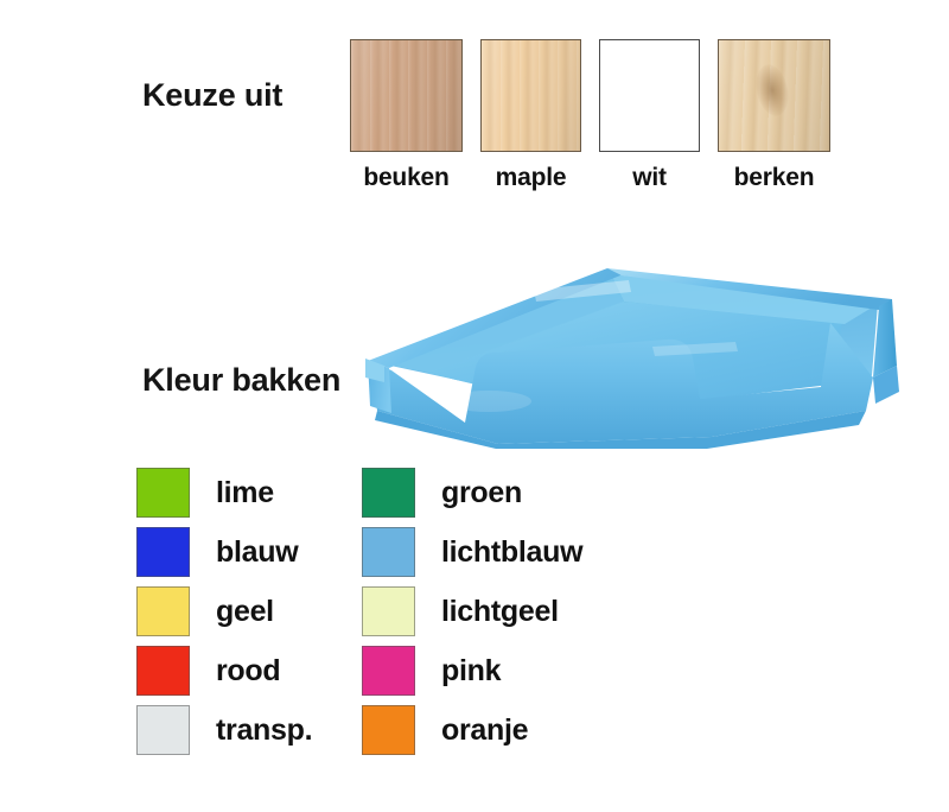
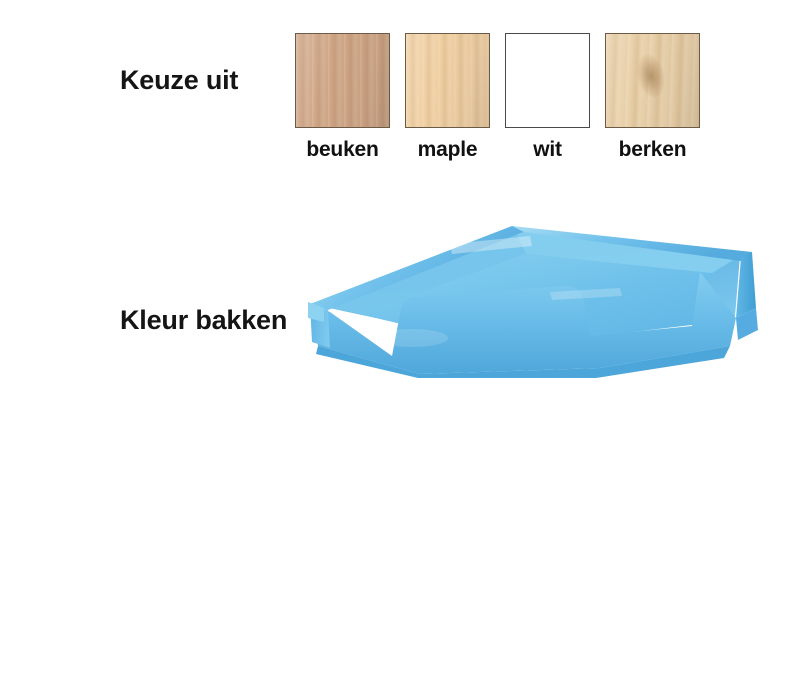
  Keuze uit
  beuken
  maple
  wit
  berken
  Kleur bakken
- lime
- blauw
- geel
- rood
- transp.
- groen
- lichtblauw
- lichtgeel
- pink
- oranje
